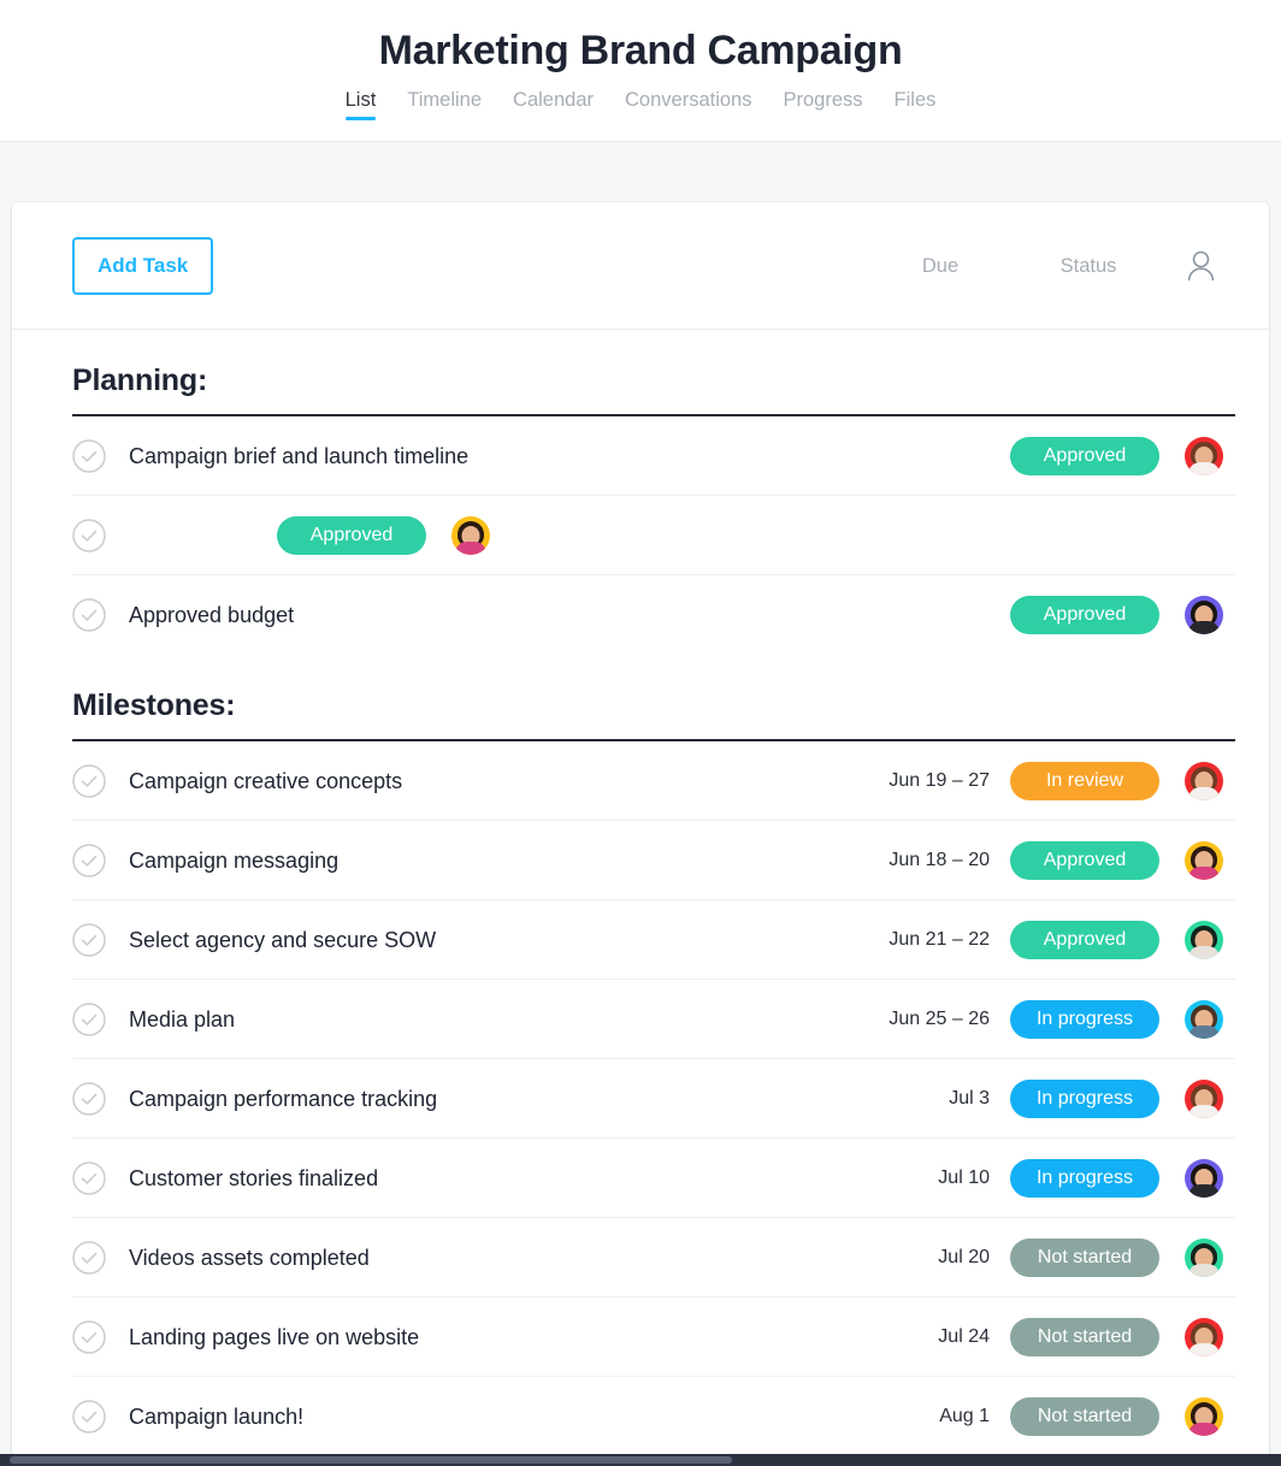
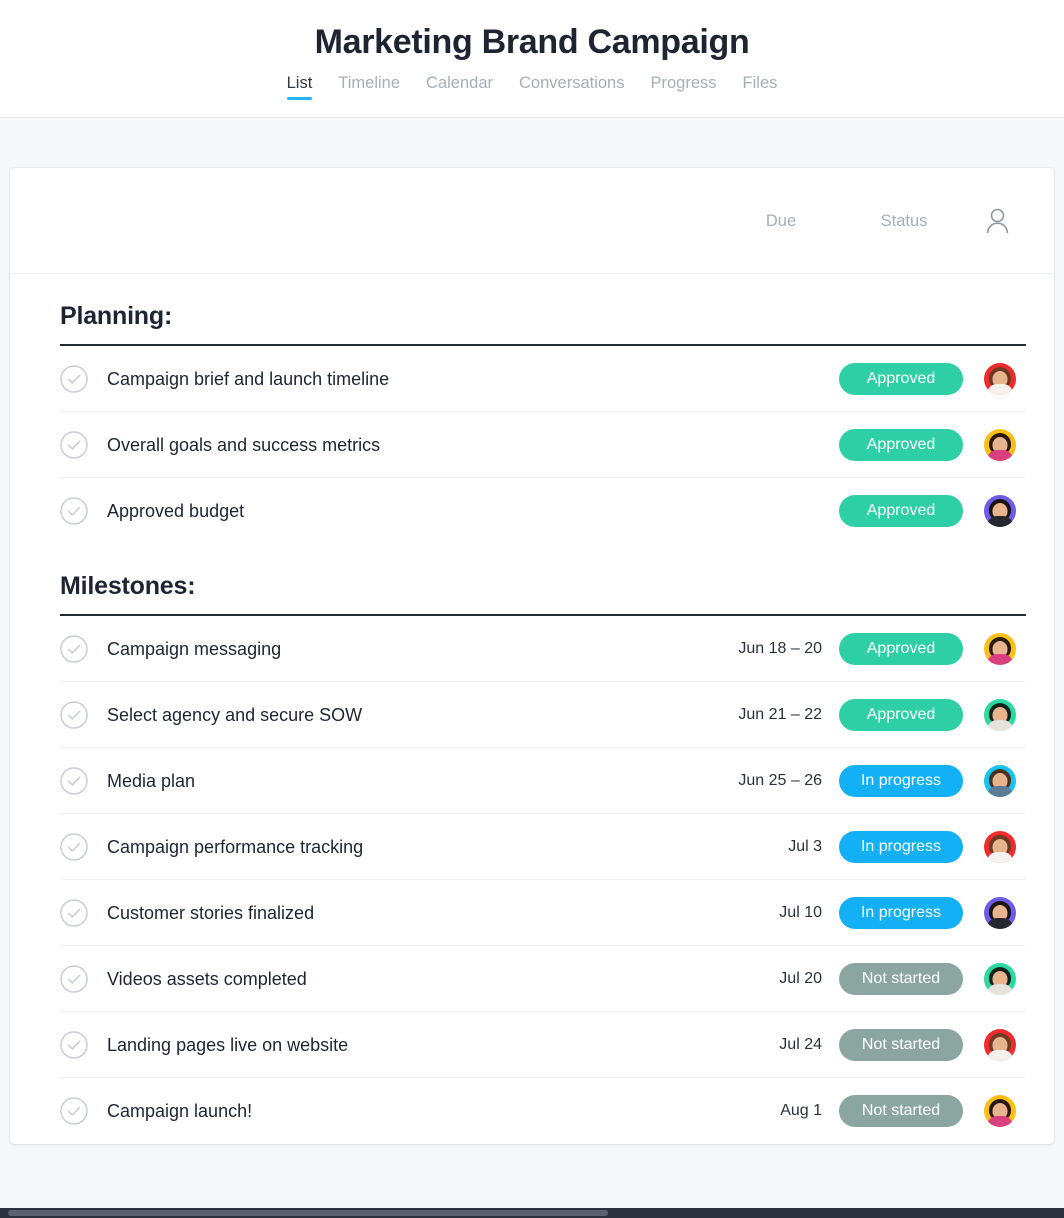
  Marketing Brand Campaign
  List
  Timeline
  Calendar
  Conversations
  Progress
  Files
- Add Task
  Due
  Status
  Planning:
  Campaign brief and launch timeline
  Approved
+ Overall goals and success metrics
  Approved
  Approved budget
  Approved
  Milestones:
- Campaign creative concepts
- Jun 19 – 27
- In review
  Campaign messaging
  Jun 18 – 20
  Approved
  Select agency and secure SOW
  Jun 21 – 22
  Approved
  Media plan
  Jun 25 – 26
  In progress
  Campaign performance tracking
  Jul 3
  In progress
  Customer stories finalized
  Jul 10
  In progress
  Videos assets completed
  Jul 20
  Not started
  Landing pages live on website
  Jul 24
  Not started
  Campaign launch!
  Aug 1
  Not started
